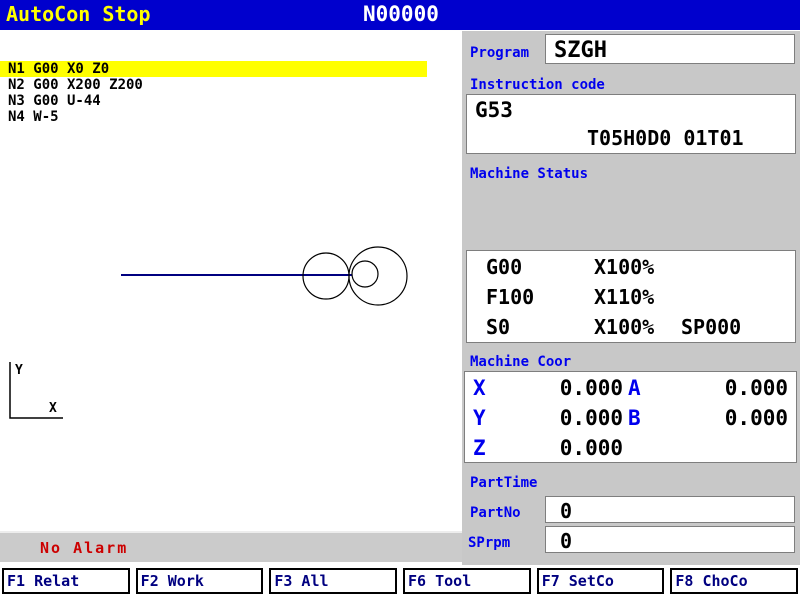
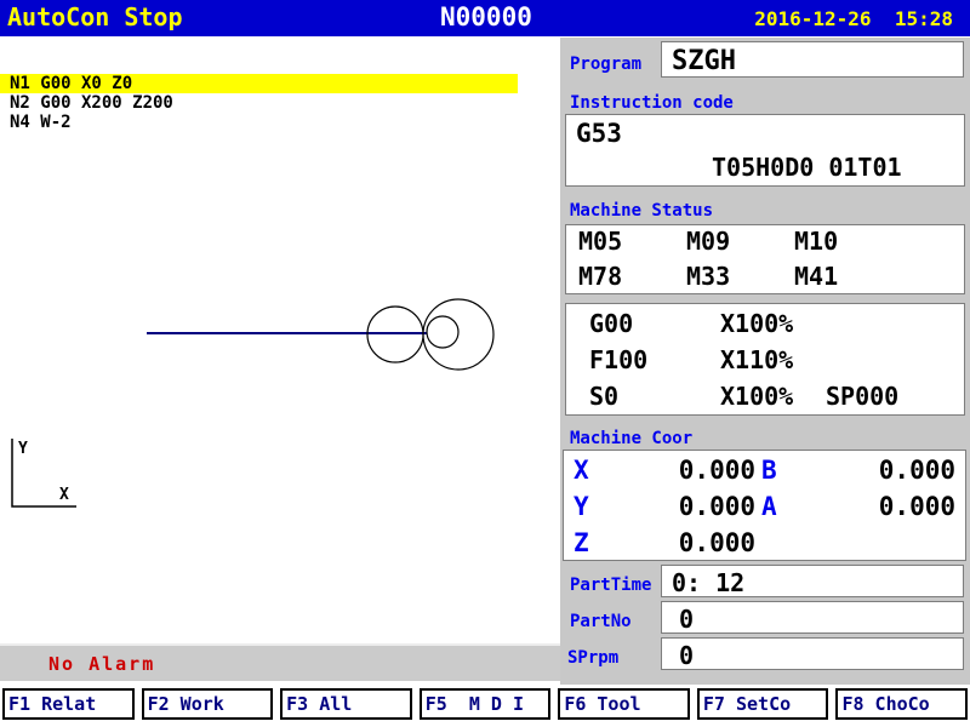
  Y
  X
  AutoCon Stop
  N00000
+ 2016-12-26 15:28
  N1 G00 X0 Z0
  N2 G00 X200 Z200
- N3 G00 U-44
- N4 W-5
+ N4 W-2
  No Alarm
  Program
  SZGH
  Instruction code
  G53
  T05H0D0 01T01
  Machine Status
+ M05
+ M09
+ M10
+ M78
+ M33
+ M41
  G00
  X100%
  F100
  X110%
  S0
  X100%
  SP000
  Machine Coor
  X
  0.000
- A
+ B
  0.000
  Y
  0.000
- B
+ A
  0.000
  Z
  0.000
  PartTime
+ 0: 12
  PartNo
  0
  SPrpm
  0
  F1 Relat
  F2 Work
  F3 All
+ F5 M D I
  F6 Tool
  F7 SetCo
  F8 ChoCo
